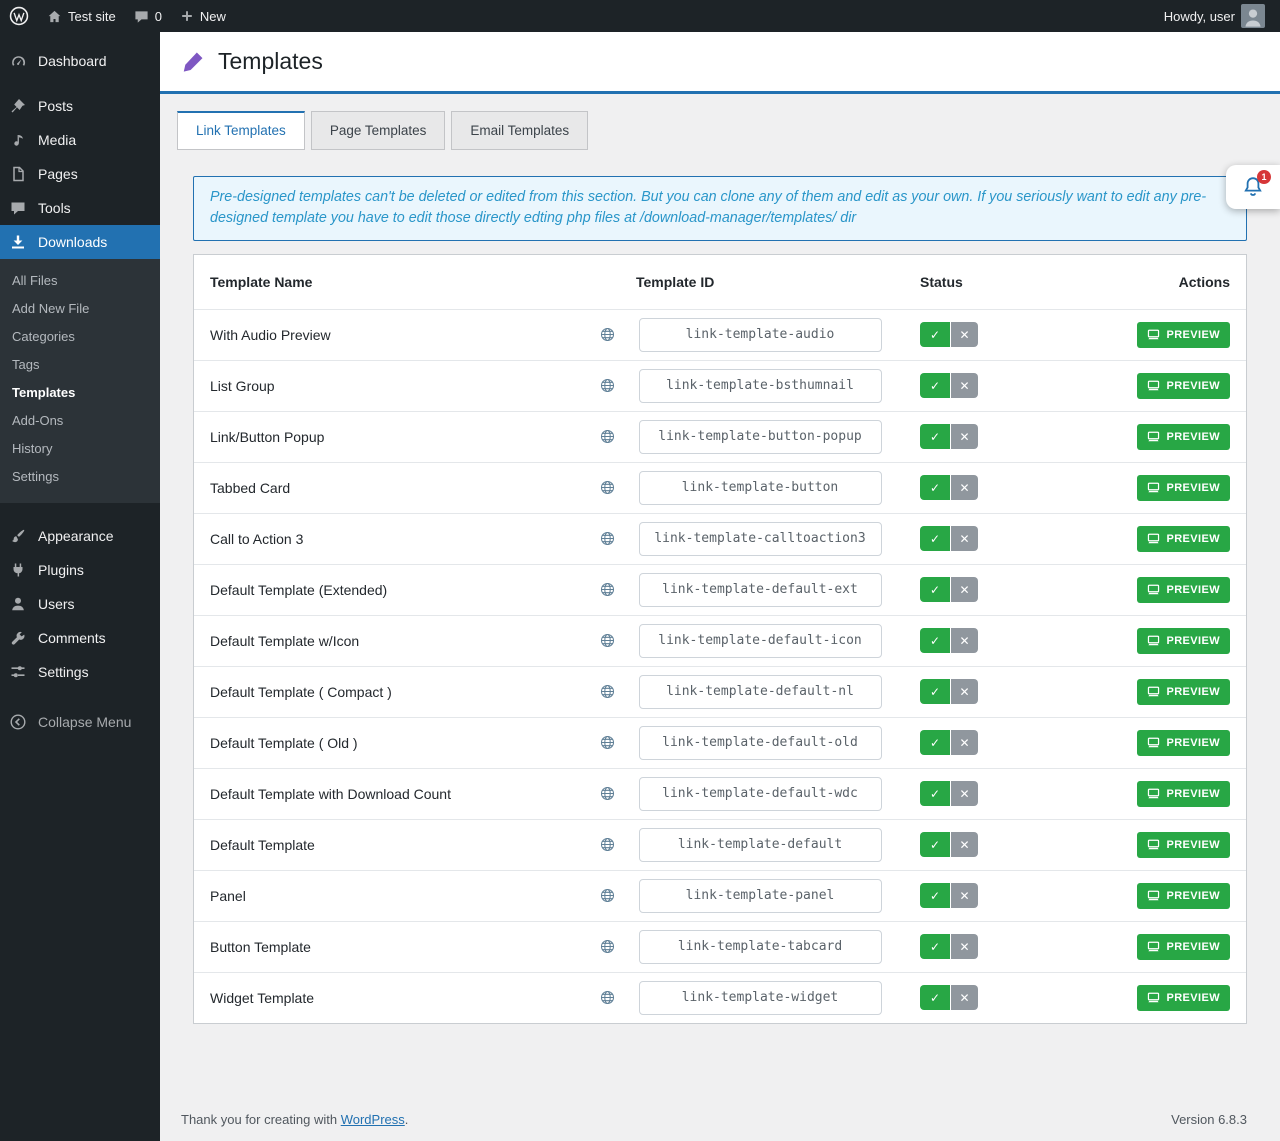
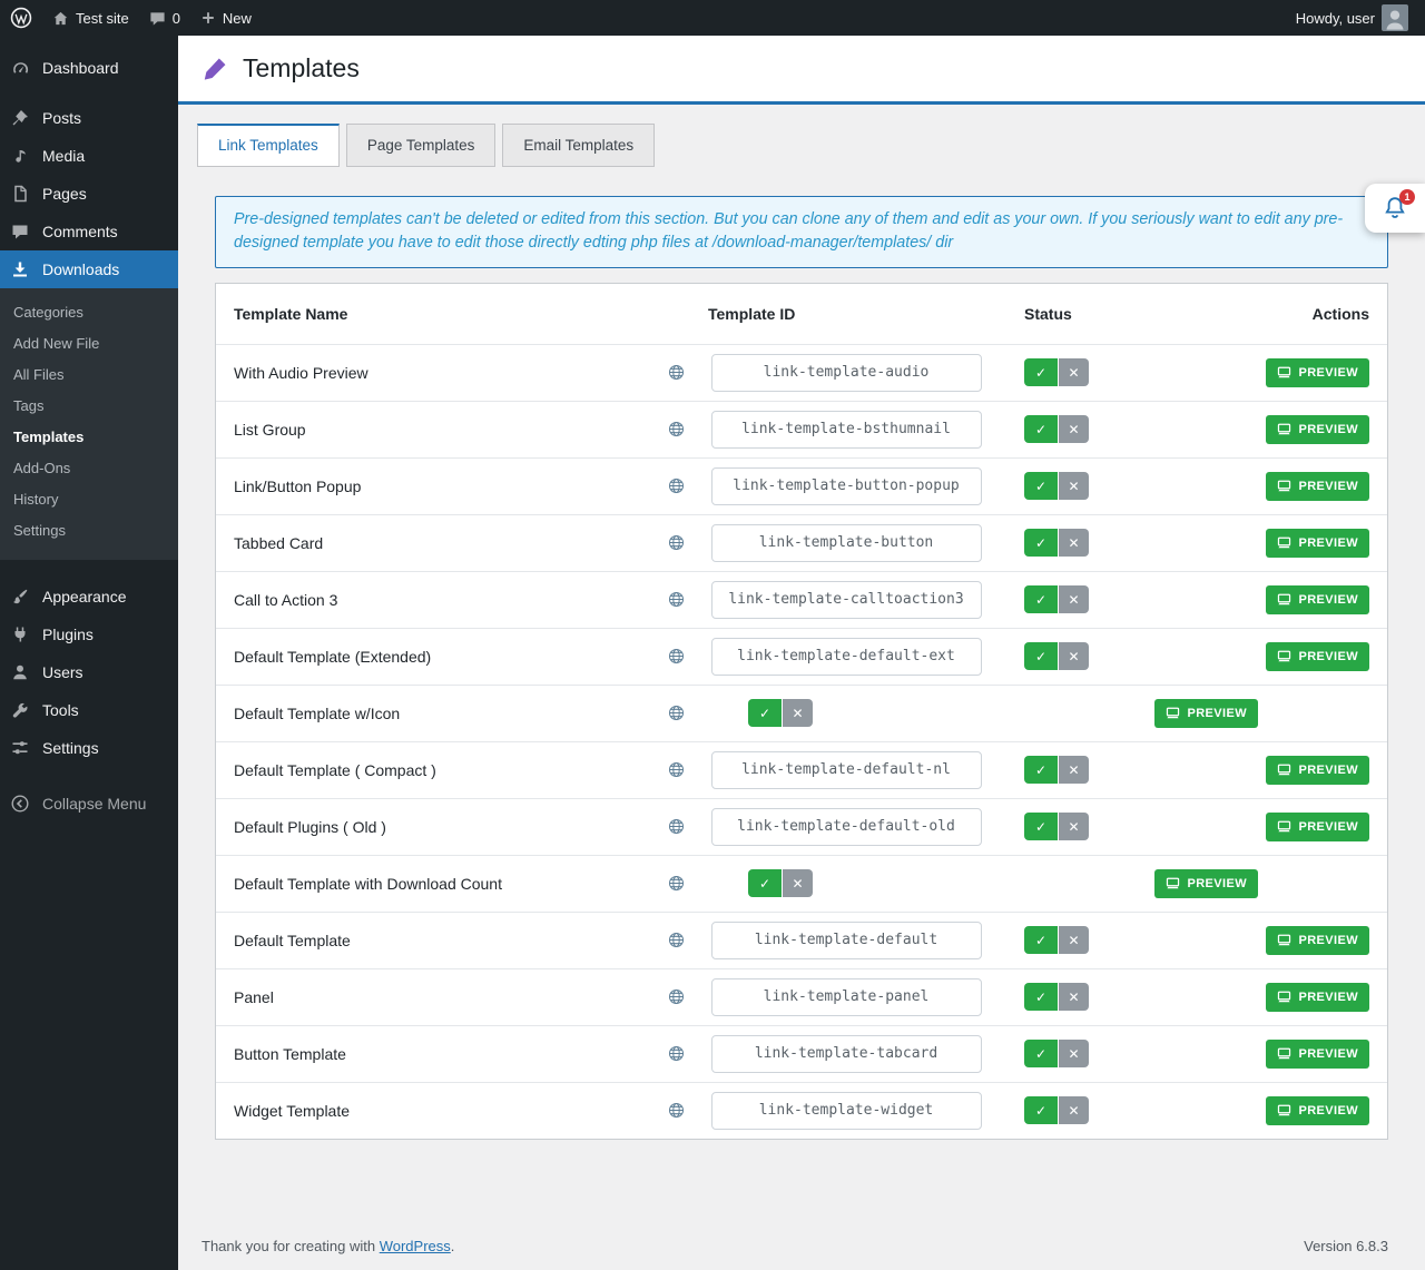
  Test site
  0
  New
  Howdy, user
  Dashboard
  Posts
  Media
  Pages
- Tools
+ Comments
  Downloads
- All Files
+ Categories
  Add New File
- Categories
+ All Files
  Tags
  Templates
  Add-Ons
  History
  Settings
  Appearance
  Plugins
  Users
- Comments
+ Tools
  Settings
  Collapse Menu
  Templates
  Link Templates
  Page Templates
  Email Templates
  Pre-designed templates can't be deleted or edited from this section. But you can clone any of them and edit as your own. If you seriously want to edit any pre-designed template you have to edit those directly edting php files at /download-manager/templates/ dir
  Template Name
  Template ID
  Status
  Actions
  With Audio Preview
  link-template-audio
  ✓
  ✕
  PREVIEW
  List Group
  link-template-bsthumnail
  ✓
  ✕
  PREVIEW
  Link/Button Popup
  link-template-button-popup
  ✓
  ✕
  PREVIEW
  Tabbed Card
  link-template-button
  ✓
  ✕
  PREVIEW
  Call to Action 3
  link-template-calltoaction3
  ✓
  ✕
  PREVIEW
  Default Template (Extended)
  link-template-default-ext
  ✓
  ✕
  PREVIEW
  Default Template w/Icon
- link-template-default-icon
  ✓
  ✕
  PREVIEW
  Default Template ( Compact )
  link-template-default-nl
  ✓
  ✕
  PREVIEW
- Default Template ( Old )
+ Default Plugins ( Old )
  link-template-default-old
  ✓
  ✕
  PREVIEW
  Default Template with Download Count
- link-template-default-wdc
  ✓
  ✕
  PREVIEW
  Default Template
  link-template-default
  ✓
  ✕
  PREVIEW
  Panel
  link-template-panel
  ✓
  ✕
  PREVIEW
  Button Template
  link-template-tabcard
  ✓
  ✕
  PREVIEW
  Widget Template
  link-template-widget
  ✓
  ✕
  PREVIEW
  Thank you for creating with WordPress.
  Version 6.8.3
  1
